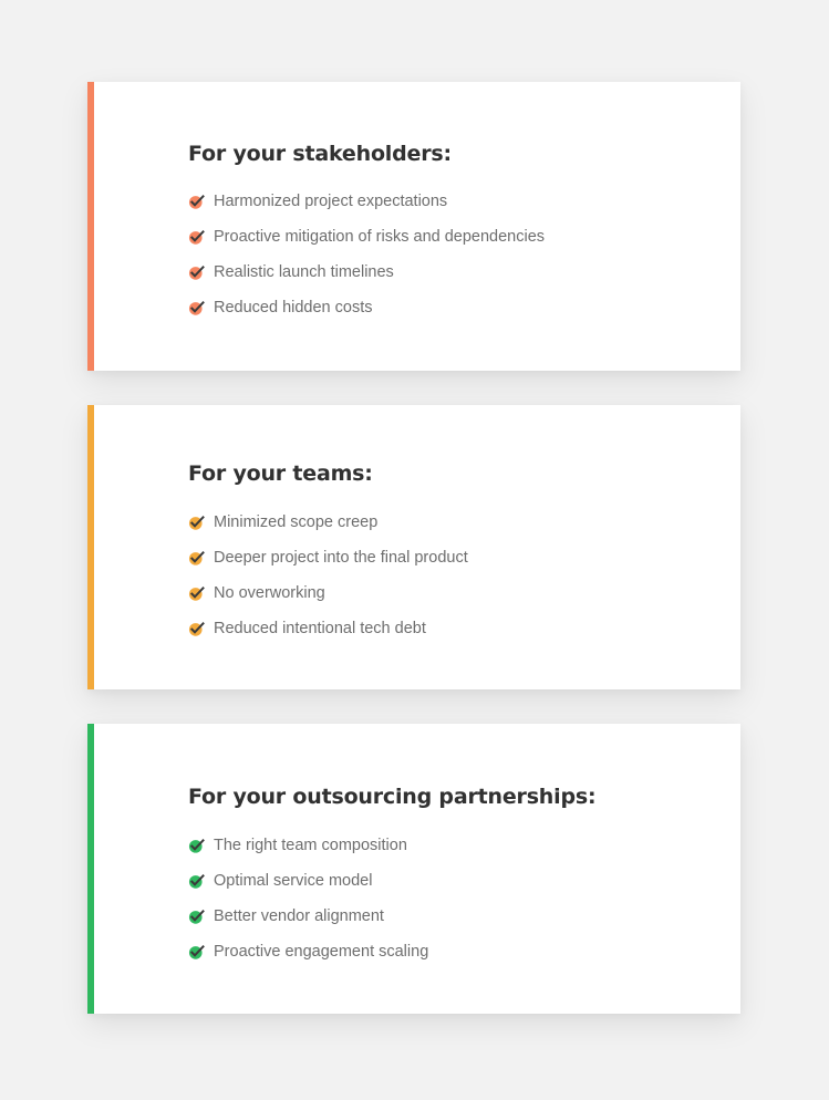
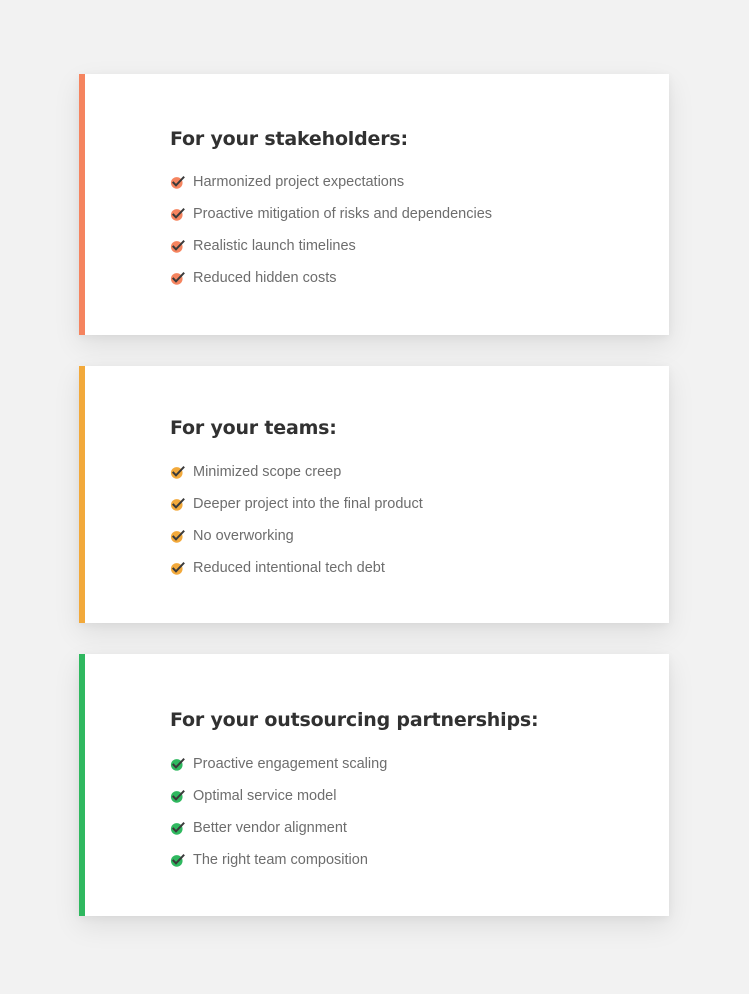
  For your stakeholders:
  Harmonized project expectations
  Proactive mitigation of risks and dependencies
  Realistic launch timelines
  Reduced hidden costs
  For your teams:
  Minimized scope creep
  Deeper project into the final product
  No overworking
  Reduced intentional tech debt
  For your outsourcing partnerships:
- The right team composition
+ Proactive engagement scaling
  Optimal service model
  Better vendor alignment
- Proactive engagement scaling
+ The right team composition
